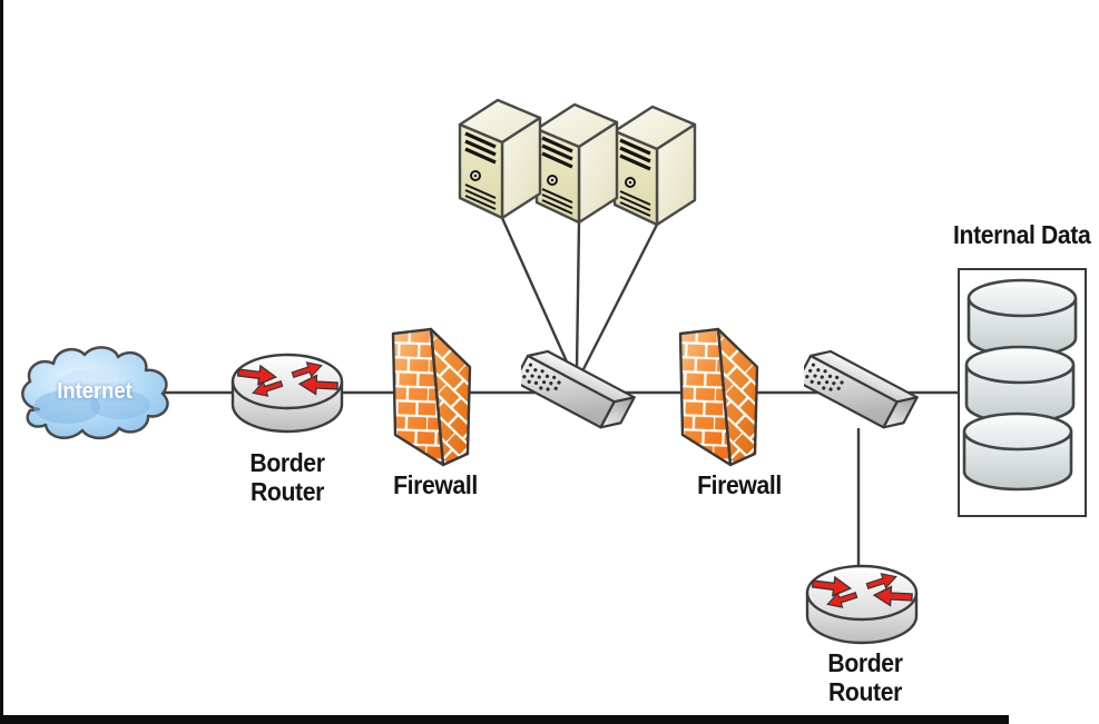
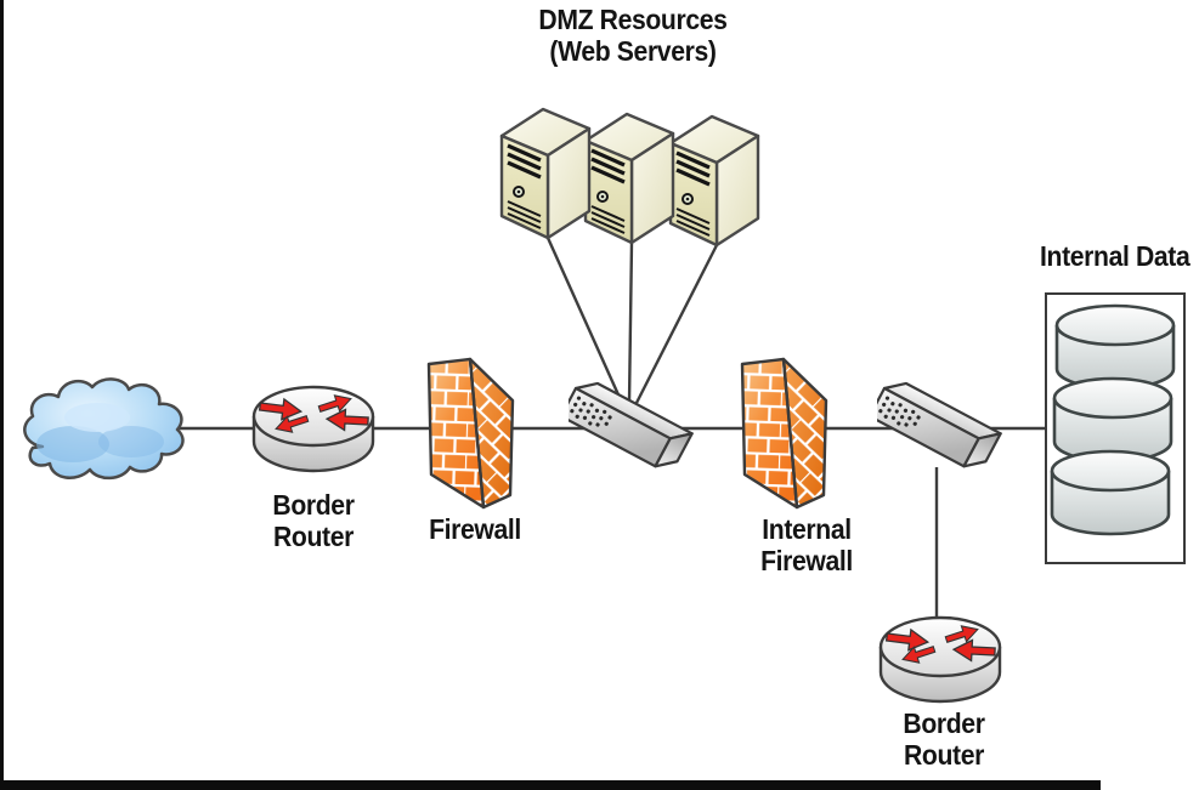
- Internet
  Border
  Router
  Firewall
+ Internal
  Firewall
  Border
  Router
+ DMZ Resources
+ (Web Servers)
  Internal Data
